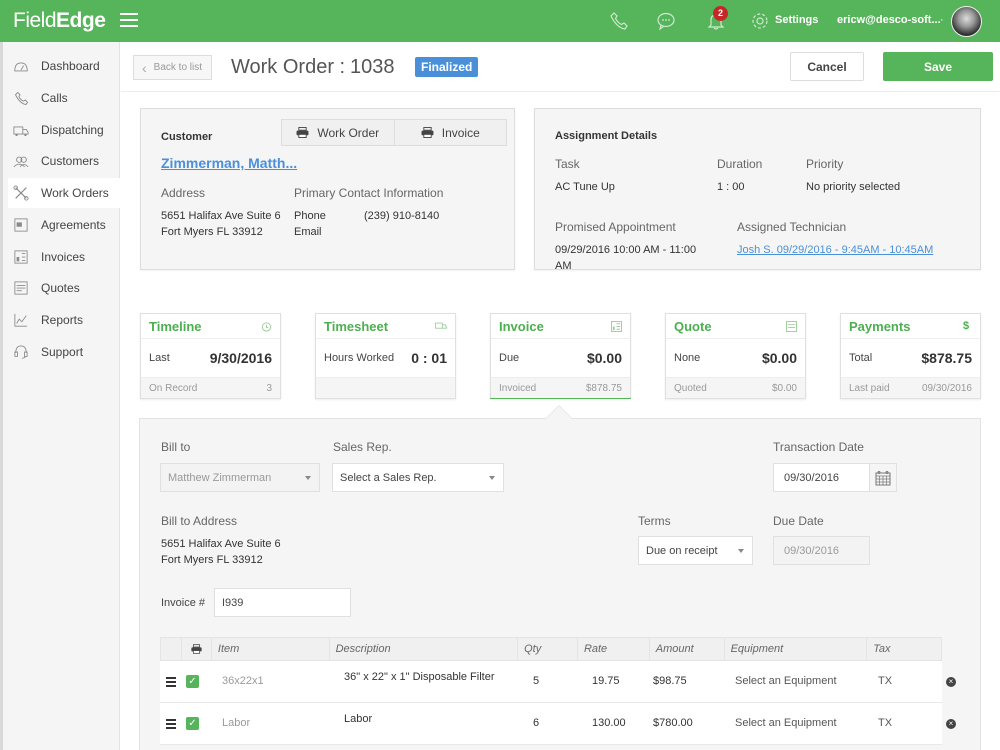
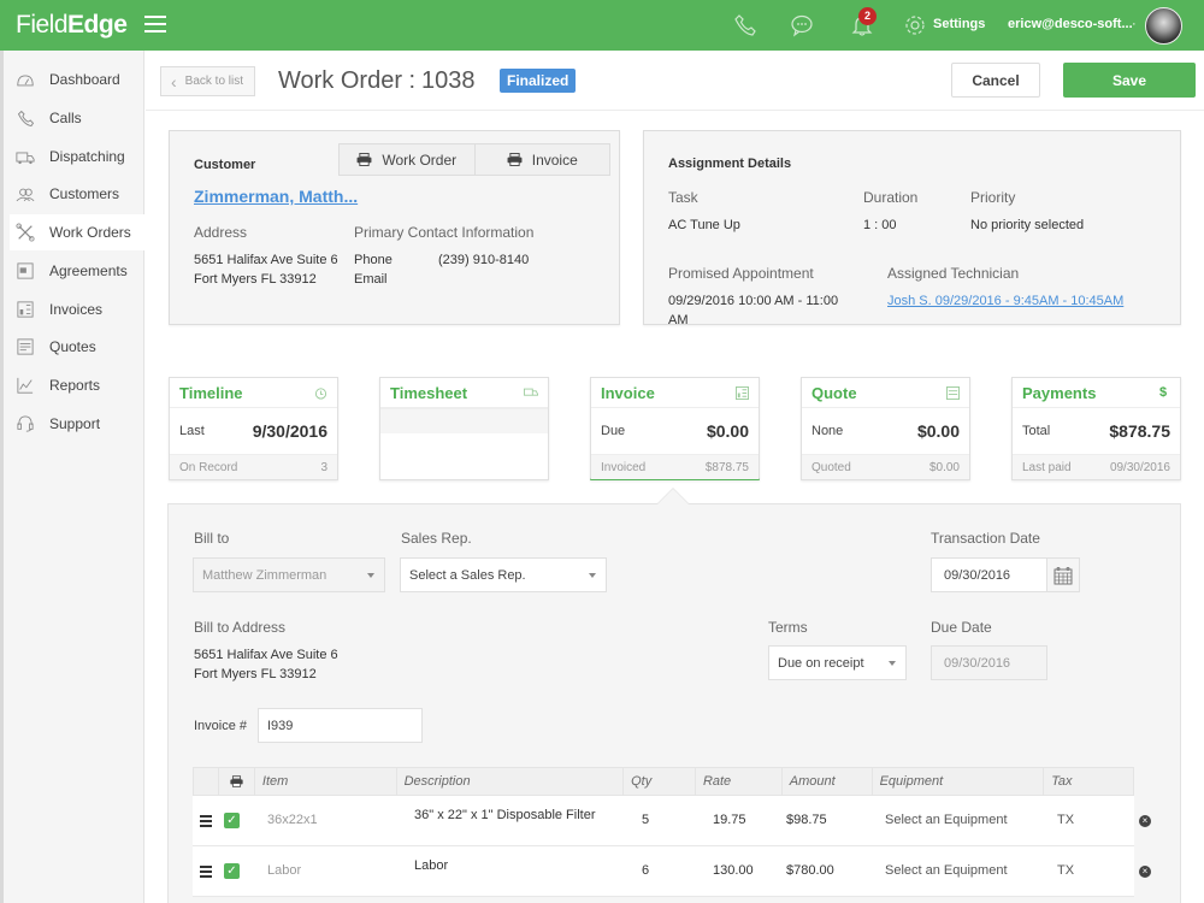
  FieldEdge
  2
  Settings
  ericw@desco-soft...
  ·
  Dashboard
  Calls
  Dispatching
  Customers
  Work Orders
  Agreements
  Invoices
  Quotes
  Reports
  Support
  ‹
  Back to list
  Work Order :
  1038
  Finalized
  Cancel
  Save
  Customer
  Work Order
  Invoice
  Zimmerman, Matth...
  Address
  5651 Halifax Ave Suite 6
  Fort Myers FL 33912
  Primary Contact Information
  Phone
  (239) 910-8140
  Email
  Assignment Details
  Task
  AC Tune Up
  Duration
  1 : 00
  Priority
  No priority selected
  Promised Appointment
  09/29/2016 10:00 AM - 11:00
  AM
  Assigned Technician
  Josh S. 09/29/2016 - 9:45AM - 10:45AM
  Timeline
  Last
  9/30/2016
  On Record
  3
  Timesheet
- Hours Worked
- 0 : 01
  Invoice
  Due
  $0.00
  Invoiced
  $878.75
  Quote
  None
  $0.00
  Quoted
  $0.00
  Payments
  $
  Total
  $878.75
  Last paid
  09/30/2016
  Bill to
  Matthew Zimmerman
  Sales Rep.
  Select a Sales Rep.
  Transaction Date
  09/30/2016
  Bill to Address
  5651 Halifax Ave Suite 6
  Fort Myers FL 33912
  Terms
  Due on receipt
  Due Date
  09/30/2016
  Invoice #
  I939
  Item
  Description
  Qty
  Rate
  Amount
  Equipment
  Tax
  ✓
  36x22x1
  36" x 22" x 1" Disposable Filter
  5
  19.75
  $98.75
  Select an Equipment
  TX
  ×
  ✓
  Labor
  Labor
  6
  130.00
  $780.00
  Select an Equipment
  TX
  ×
